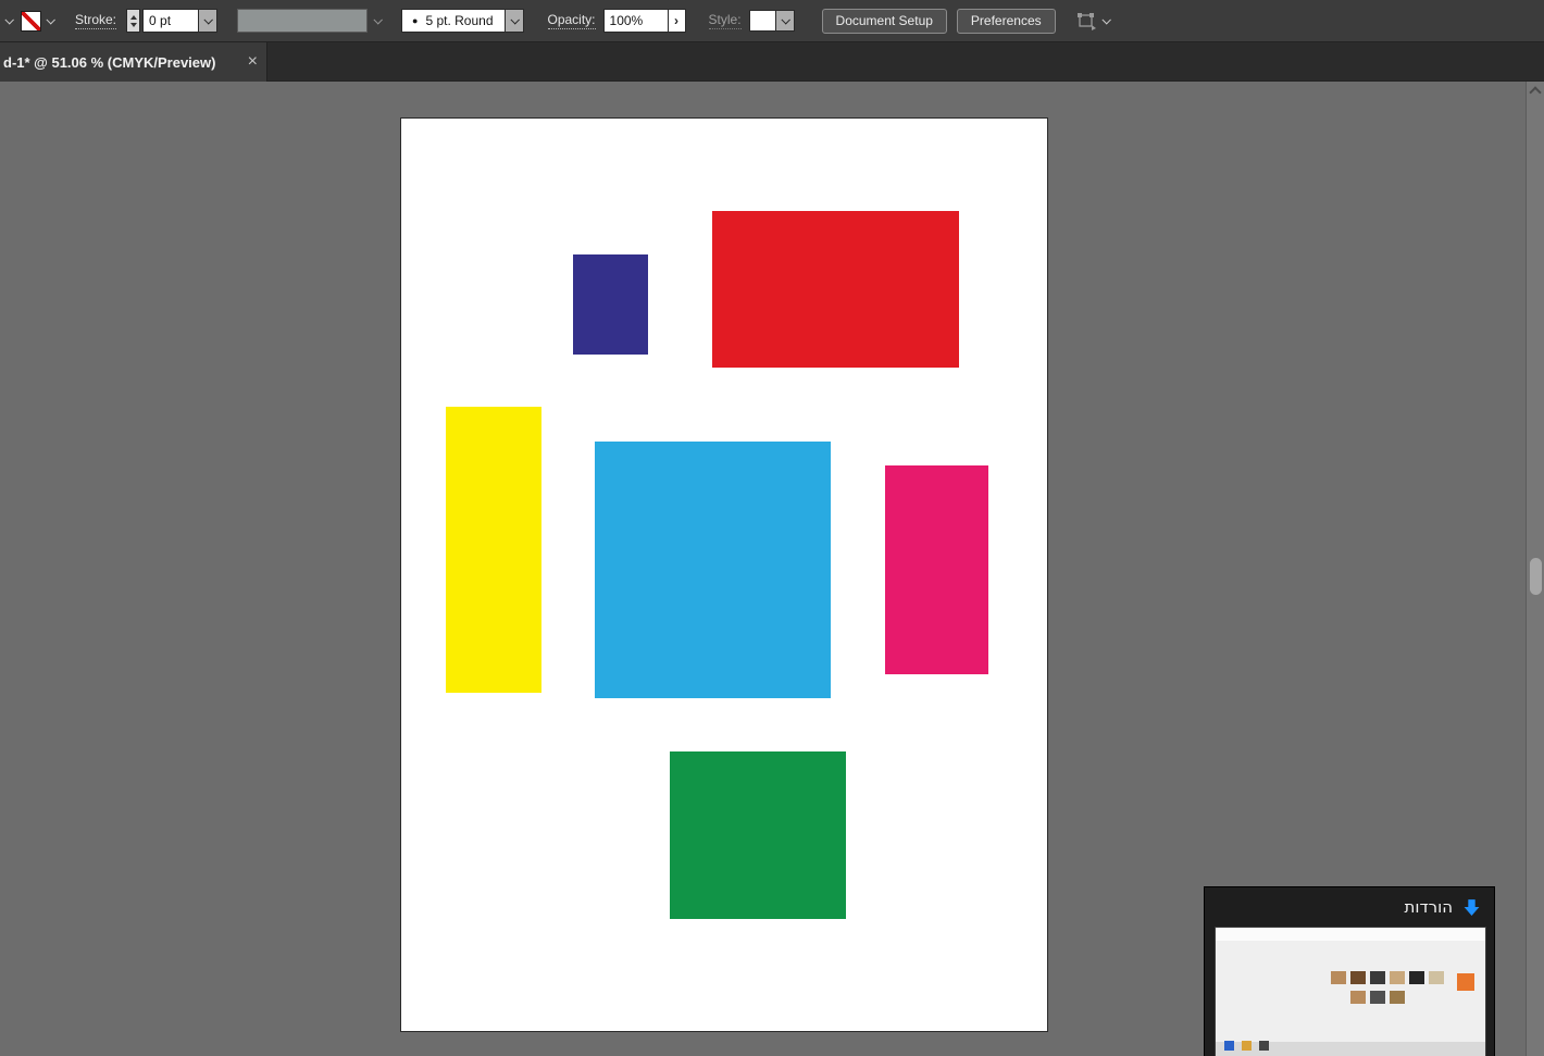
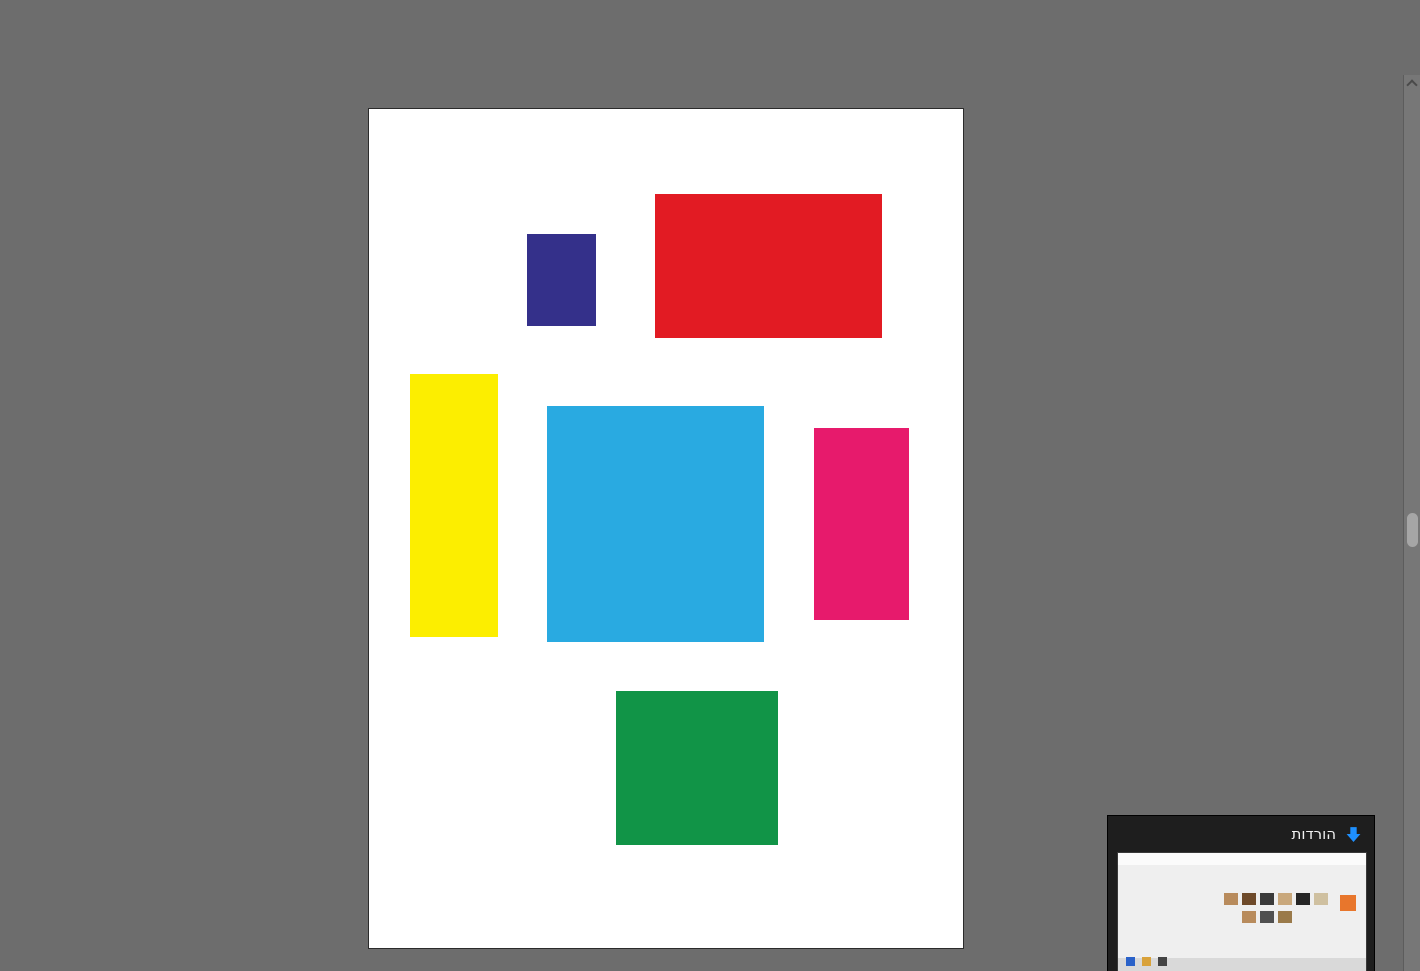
- Stroke:
- 0 pt
- ●
- 5 pt. Round
- Opacity:
- 100%
- ›
- Style:
- Document Setup
- Preferences
- d-1* @ 51.06 % (CMYK/Preview)
- ×
  הורדות
